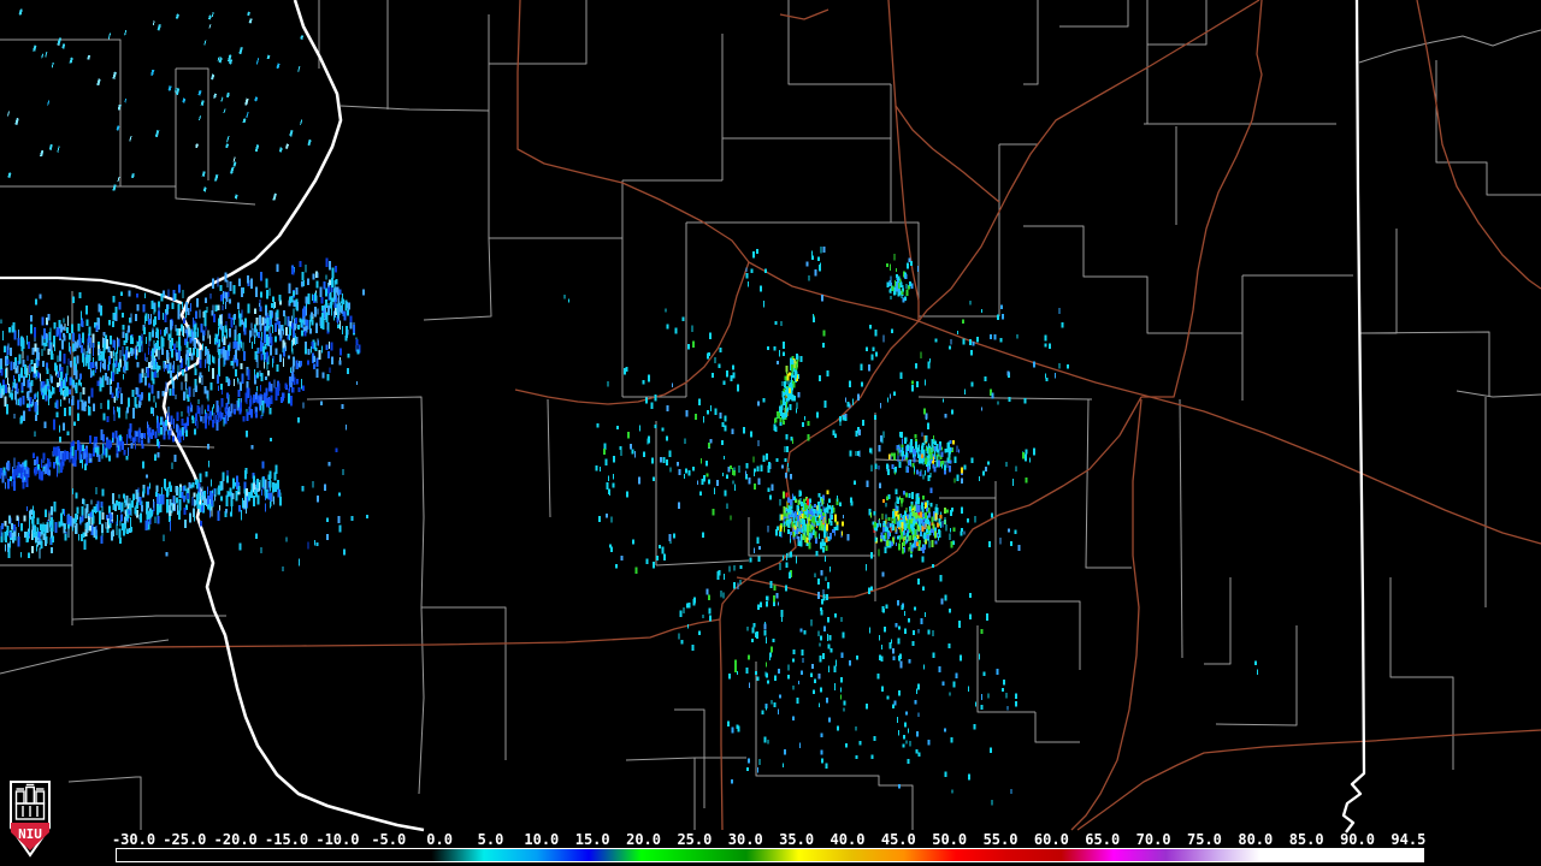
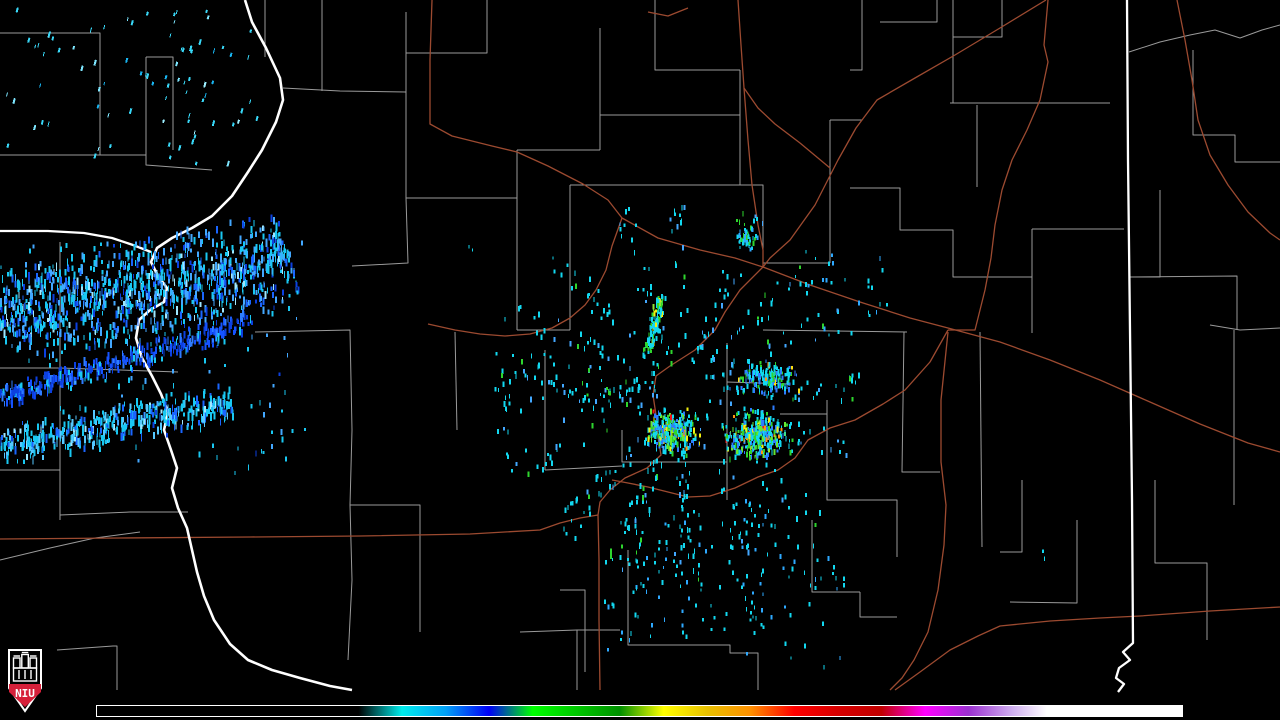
  NIU
- -30.0
- -25.0
- -20.0
- -15.0
- -10.0
- -5.0
- 0.0
- 5.0
- 10.0
- 15.0
- 20.0
- 25.0
- 30.0
- 35.0
- 40.0
- 45.0
- 50.0
- 55.0
- 60.0
- 65.0
- 70.0
- 75.0
- 80.0
- 85.0
- 90.0
- 94.5
